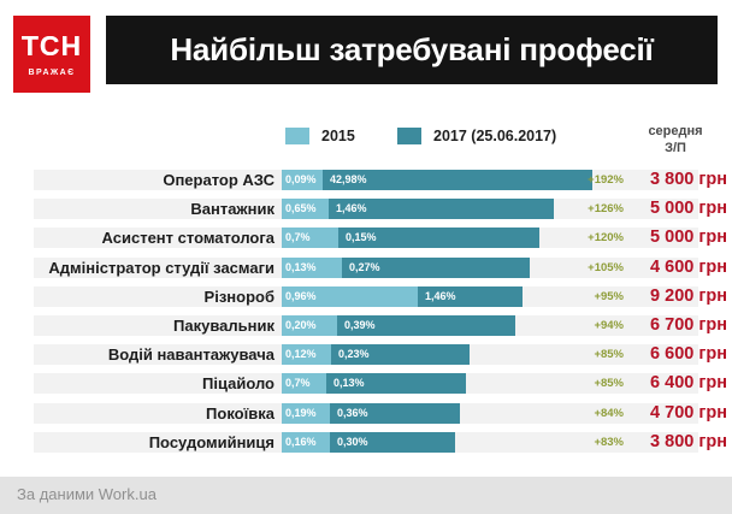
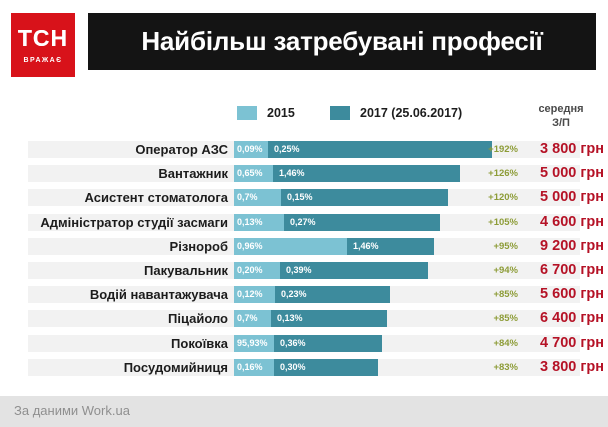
  ТСН
  Найбільш затребувані професії
  2015
  2017 (25.06.2017)
  середня
  З/П
  Оператор АЗС
  0,09%
- 42,98%
+ 0,25%
  +192%
  3 800 грн
  Вантажник
  0,65%
  1,46%
  +126%
  5 000 грн
  Асистент стоматолога
  0,7%
  0,15%
  +120%
  5 000 грн
  Адміністратор студії засмаги
  0,13%
  0,27%
  +105%
  4 600 грн
  Різнороб
  0,96%
  1,46%
  +95%
  9 200 грн
  Пакувальник
  0,20%
  0,39%
  +94%
  6 700 грн
  Водій навантажувача
  0,12%
  0,23%
  +85%
- 6 600 грн
+ 5 600 грн
  Піцайоло
  0,7%
  0,13%
  +85%
  6 400 грн
  Покоївка
- 0,19%
+ 95,93%
  0,36%
  +84%
  4 700 грн
  Посудомийниця
  0,16%
  0,30%
  +83%
  3 800 грн
  За даними Work.ua
